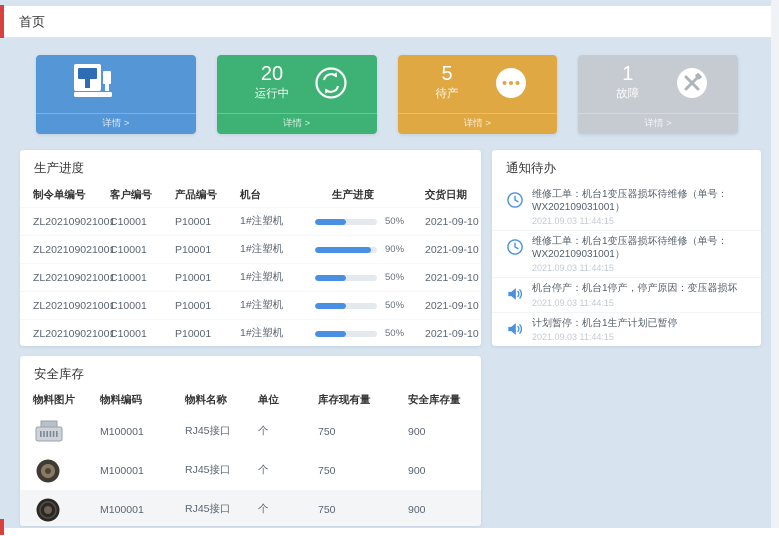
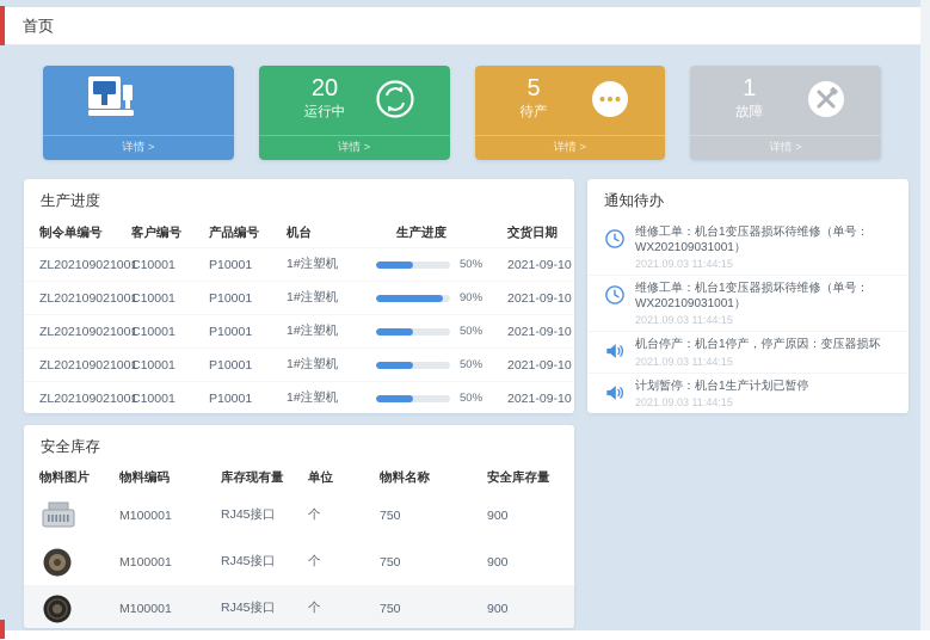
  首页
  详情 >
  20
  运行中
  详情 >
  5
  待产
  详情 >
  1
  故障
  详情 >
  生产进度
  制令单编号
  客户编号
  产品编号
  机台
  生产进度
  交货日期
  ZL20210902100
  C10001
  P10001
  1#注塑机
  50%
  2021-09-10
  ZL20210902100
  C10001
  P10001
  1#注塑机
  90%
  2021-09-10
  ZL20210902100
  C10001
  P10001
  1#注塑机
  50%
  2021-09-10
  ZL20210902100
  C10001
  P10001
  1#注塑机
  50%
  2021-09-10
  ZL20210902100
  C10001
  P10001
  1#注塑机
  50%
  2021-09-10
  通知待办
  维修工单：机台1变压器损坏待维修（单号：WX202109031001）
  2021.09.03 11:44:15
  维修工单：机台1变压器损坏待维修（单号：WX202109031001）
  2021.09.03 11:44:15
  机台停产：机台1停产，停产原因：变压器损坏
  2021.09.03 11:44:15
  计划暂停：机台1生产计划已暂停
  2021.09.03 11:44:15
  安全库存
  物料图片
  物料编码
- 物料名称
+ 库存现有量
  单位
- 库存现有量
+ 物料名称
  安全库存量
  M100001
  RJ45接口
  个
  750
  900
  M100001
  RJ45接口
  个
  750
  900
  M100001
  RJ45接口
  个
  750
  900
